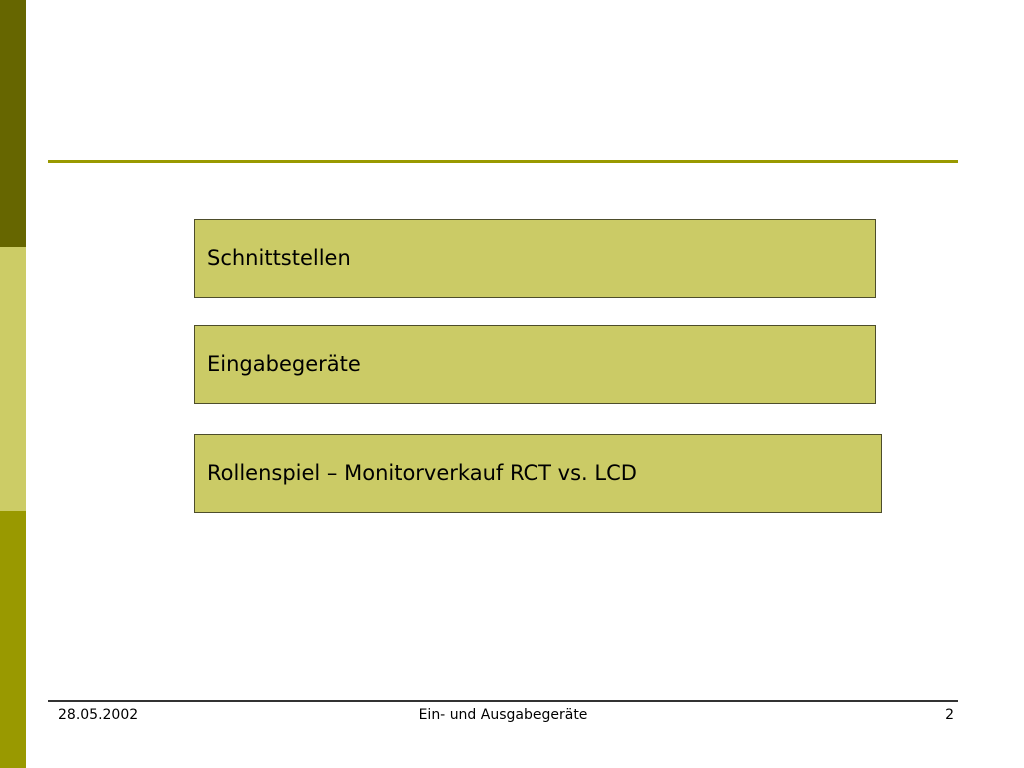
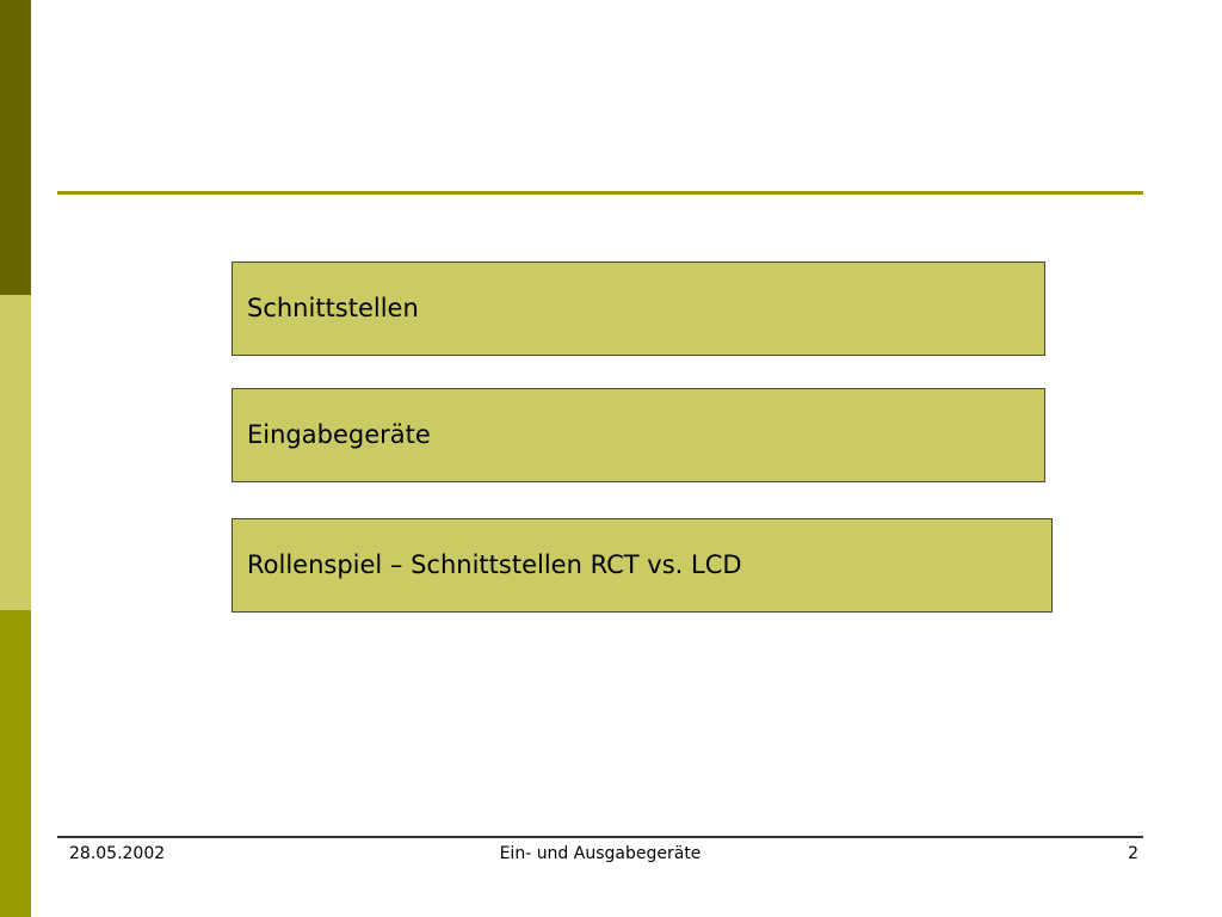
  Schnittstellen
  Eingabegeräte
- Rollenspiel – Monitorverkauf RCT vs. LCD
+ Rollenspiel – Schnittstellen RCT vs. LCD
  28.05.2002
  Ein- und Ausgabegeräte
  2
